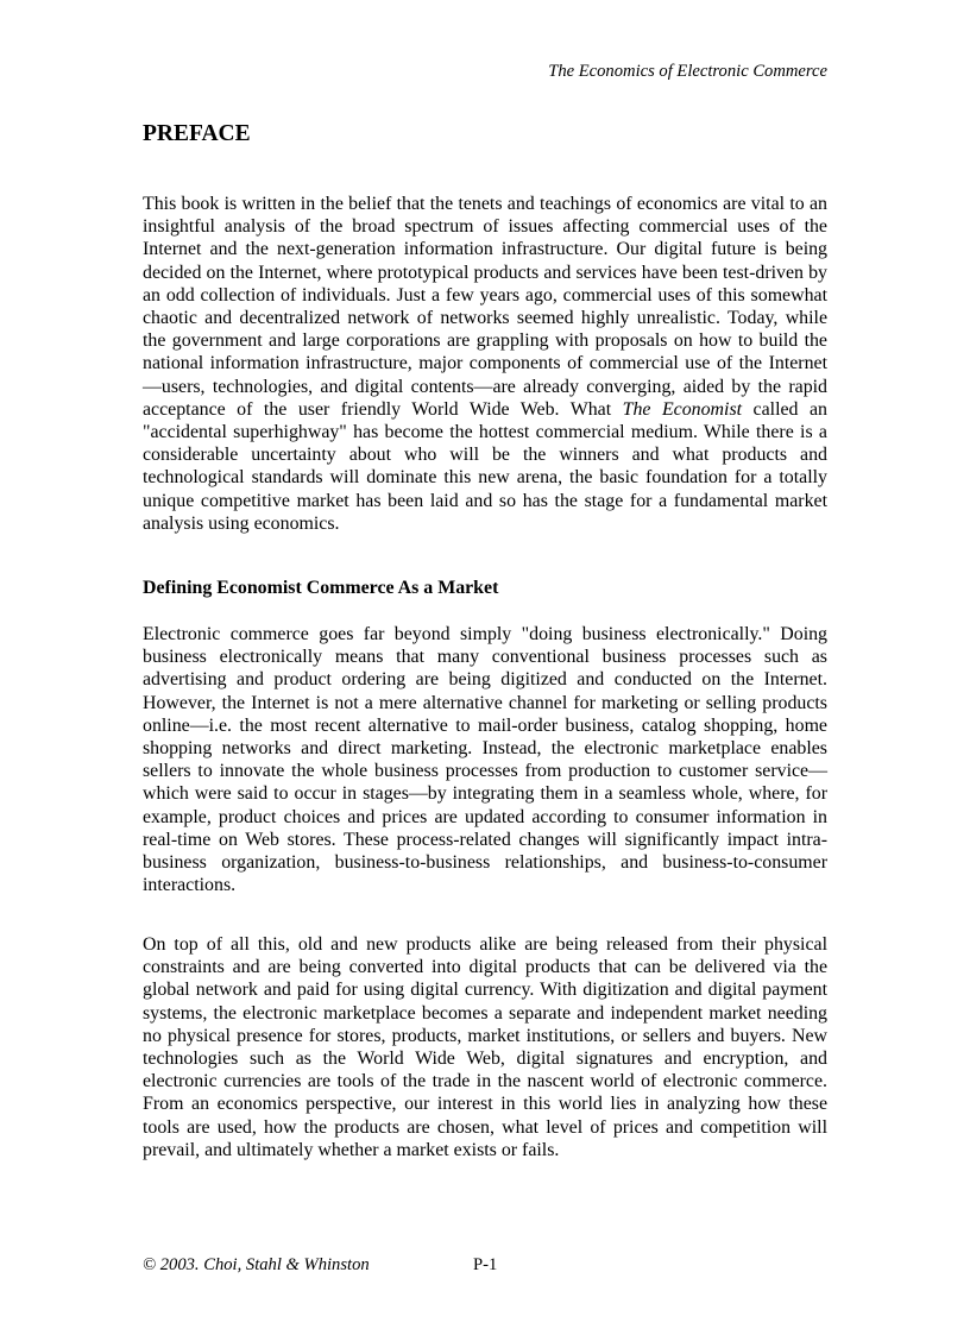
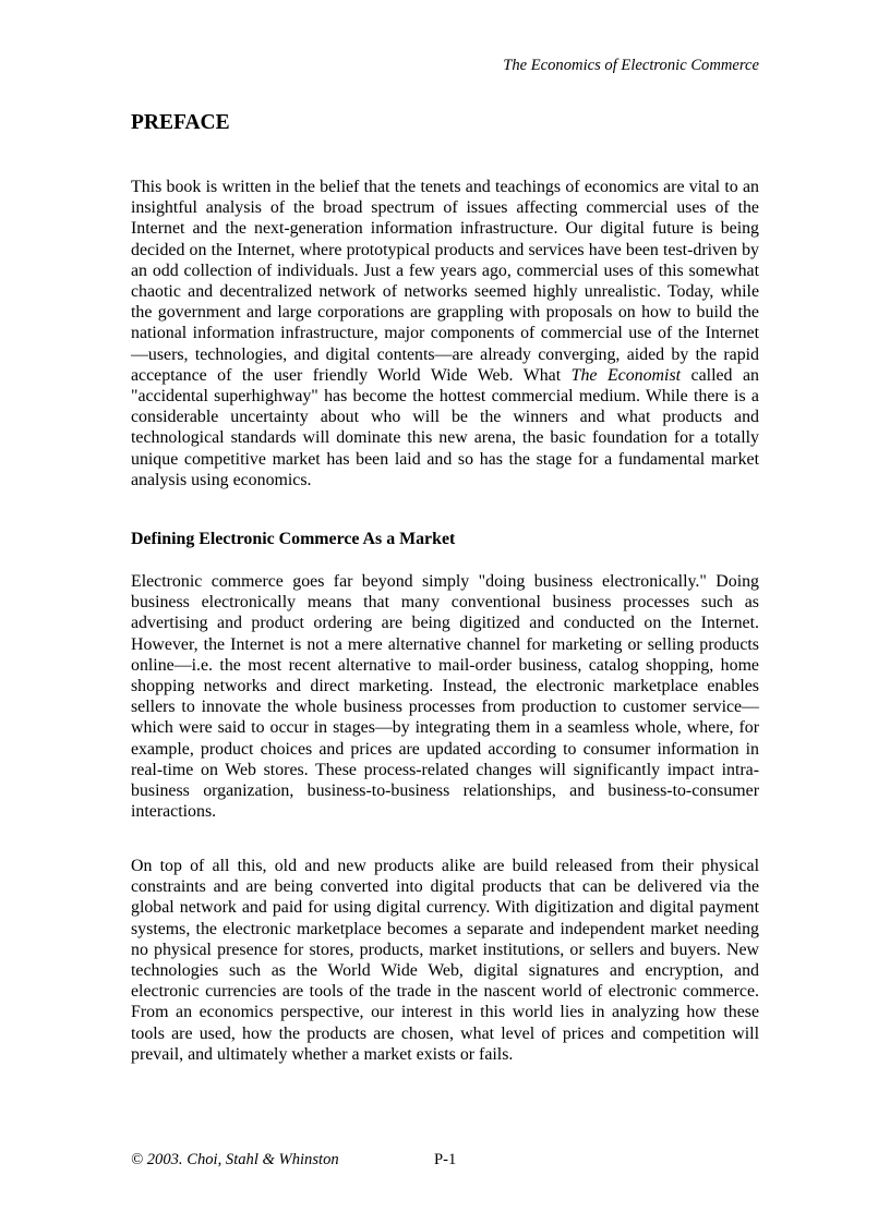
  The Economics of Electronic Commerce
  PREFACE
  This book is written in the belief that the tenets and teachings of economics are vital to an insightful analysis of the broad spectrum of issues affecting commercial uses of the Internet and the next-generation information infrastructure. Our digital future is being decided on the Internet, where prototypical products and services have been test-driven by an odd collection of individuals. Just a few years ago, commercial uses of this somewhat chaotic and decentralized network of networks seemed highly unrealistic. Today, while the government and large corporations are grappling with proposals on how to build the national information infrastructure, major components of commercial use of the Internet—users, technologies, and digital contents—are already converging, aided by the rapid acceptance of the user friendly World Wide Web. What The Economist called an "accidental superhighway" has become the hottest commercial medium. While there is a considerable uncertainty about who will be the winners and what products and technological standards will dominate this new arena, the basic foundation for a totally unique competitive market has been laid and so has the stage for a fundamental market analysis using economics.
- Defining Economist Commerce As a Market
+ Defining Electronic Commerce As a Market
  Electronic commerce goes far beyond simply "doing business electronically." Doing business electronically means that many conventional business processes such as advertising and product ordering are being digitized and conducted on the Internet. However, the Internet is not a mere alternative channel for marketing or selling products online—i.e. the most recent alternative to mail-order business, catalog shopping, home shopping networks and direct marketing. Instead, the electronic marketplace enables sellers to innovate the whole business processes from production to customer service—which were said to occur in stages—by integrating them in a seamless whole, where, for example, product choices and prices are updated according to consumer information in real-time on Web stores. These process-related changes will significantly impact intra-business organization, business-to-business relationships, and business-to-consumer interactions.
- On top of all this, old and new products alike are being released from their physical constraints and are being converted into digital products that can be delivered via the global network and paid for using digital currency. With digitization and digital payment systems, the electronic marketplace becomes a separate and independent market needing no physical presence for stores, products, market institutions, or sellers and buyers. New technologies such as the World Wide Web, digital signatures and encryption, and electronic currencies are tools of the trade in the nascent world of electronic commerce. From an economics perspective, our interest in this world lies in analyzing how these tools are used, how the products are chosen, what level of prices and competition will prevail, and ultimately whether a market exists or fails.
+ On top of all this, old and new products alike are build released from their physical constraints and are being converted into digital products that can be delivered via the global network and paid for using digital currency. With digitization and digital payment systems, the electronic marketplace becomes a separate and independent market needing no physical presence for stores, products, market institutions, or sellers and buyers. New technologies such as the World Wide Web, digital signatures and encryption, and electronic currencies are tools of the trade in the nascent world of electronic commerce. From an economics perspective, our interest in this world lies in analyzing how these tools are used, how the products are chosen, what level of prices and competition will prevail, and ultimately whether a market exists or fails.
  © 2003. Choi, Stahl & Whinston
  P-1
